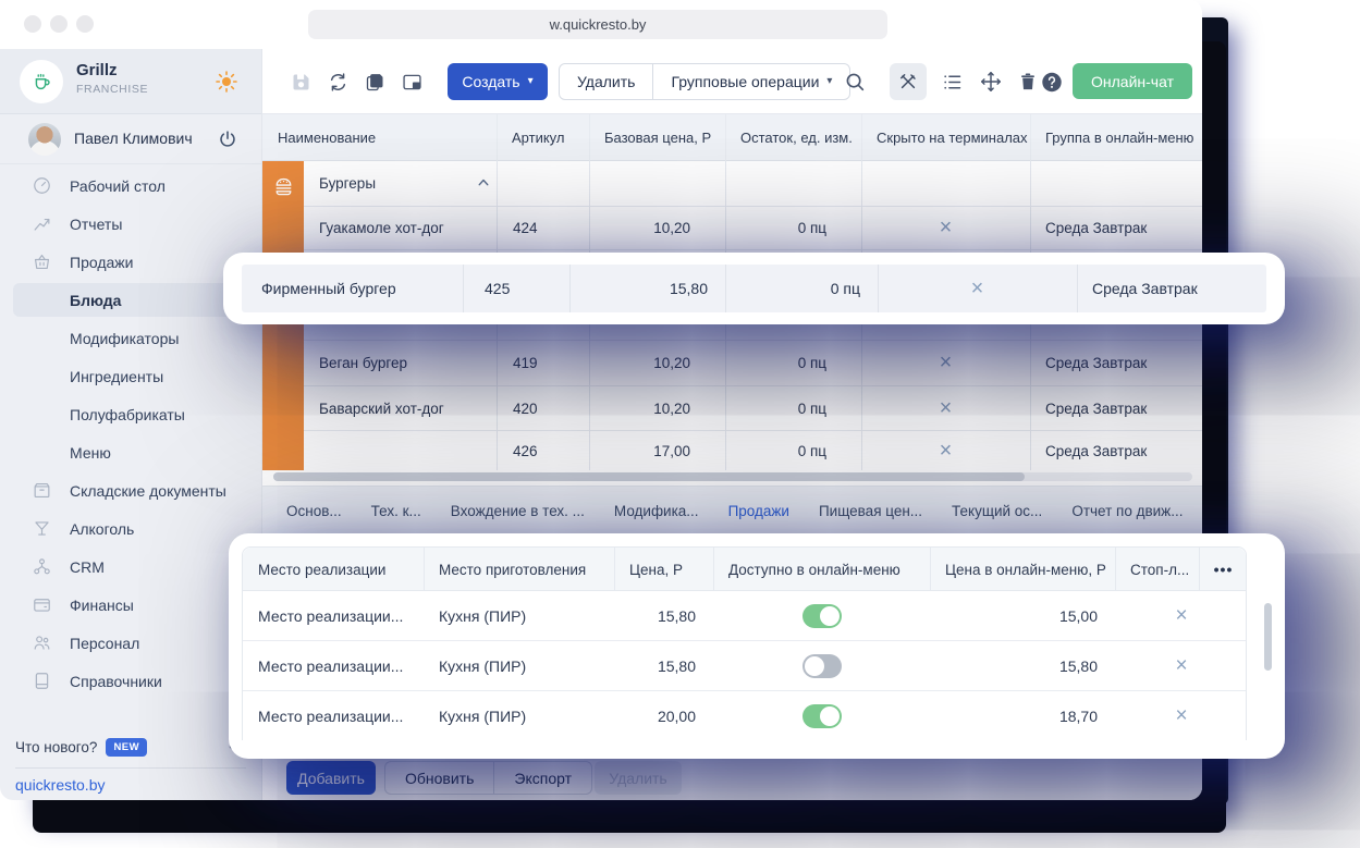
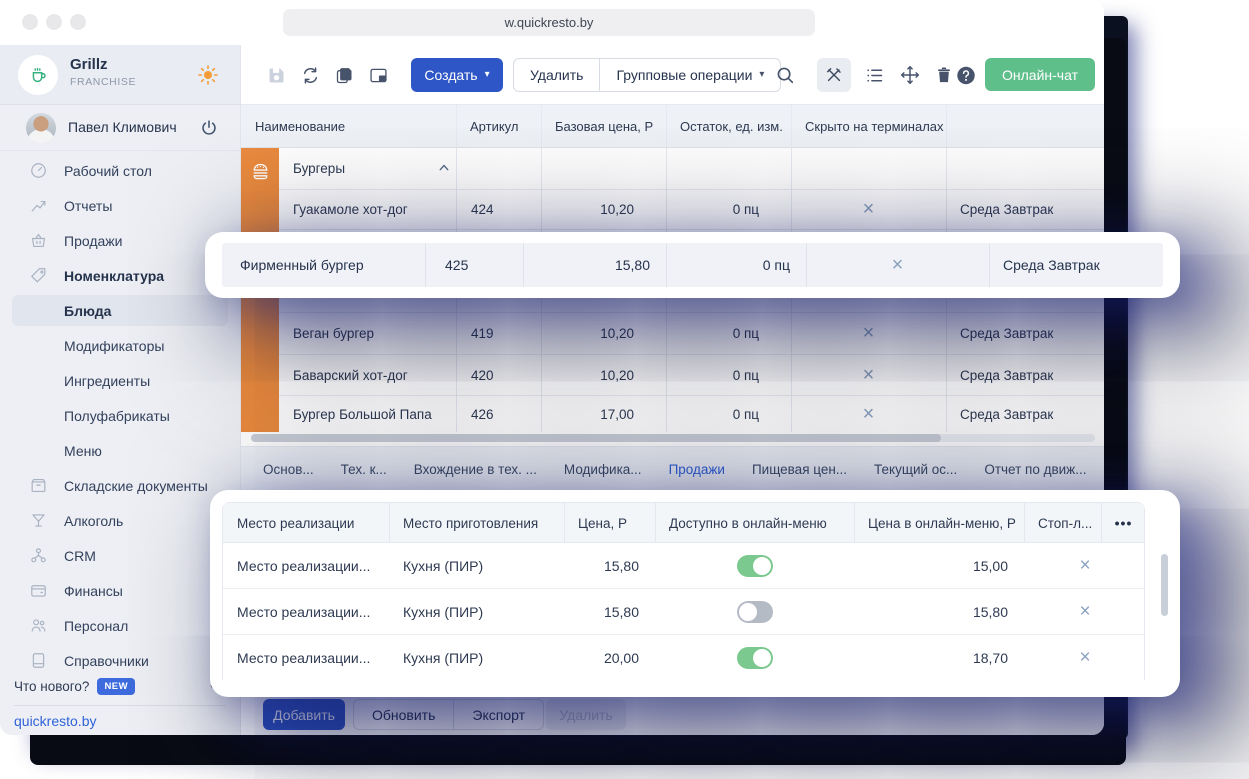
  w.quickresto.by
  Grillz
  FRANCHISE
  Павел Климович
  Рабочий стол
  Отчеты
  Продажи
+ Номенклатура
  Блюда
  Модификаторы
  Ингредиенты
  Полуфабрикаты
  Меню
  Складские документы
  Алкоголь
  CRM
  Финансы
  Персонал
  Справочники
  Что нового?
  NEW
  quickresto.by
  Создать
  ▾
  Удалить
  Групповые операции
  ▾
  Онлайн-чат
  Наименование
  Артикул
  Базовая цена, Р
  Остаток, ед. изм.
  Скрыто на терминалах
- Группа в онлайн-меню
  Бургеры
  Гуакамоле хот-дог
  424
  10,20
  0 пц
  ×
  Среда Завтрак
  Веган бургер
  419
  10,20
  0 пц
  ×
  Среда Завтрак
  Баварский хот-дог
  420
  10,20
  0 пц
  ×
  Среда Завтрак
+ Бургер Большой Папа
  426
  17,00
  0 пц
  ×
  Среда Завтрак
  Основ...
  Тех. к...
  Вхождение в тех. ...
  Модифика...
  Продажи
  Пищевая цен...
  Текущий ос...
  Отчет по движ...
  Добавить
  Обновить
  Экспорт
  Удалить
  Фирменный бургер
  425
  15,80
  0 пц
  ×
  Среда Завтрак
  Место реализации
  Место приготовления
  Цена, Р
  Доступно в онлайн-меню
  Цена в онлайн-меню, Р
  Стоп-л...
  •••
  Место реализации...
  Кухня (ПИР)
  15,80
  15,00
  ×
  Место реализации...
  Кухня (ПИР)
  15,80
  15,80
  ×
  Место реализации...
  Кухня (ПИР)
  20,00
  18,70
  ×
